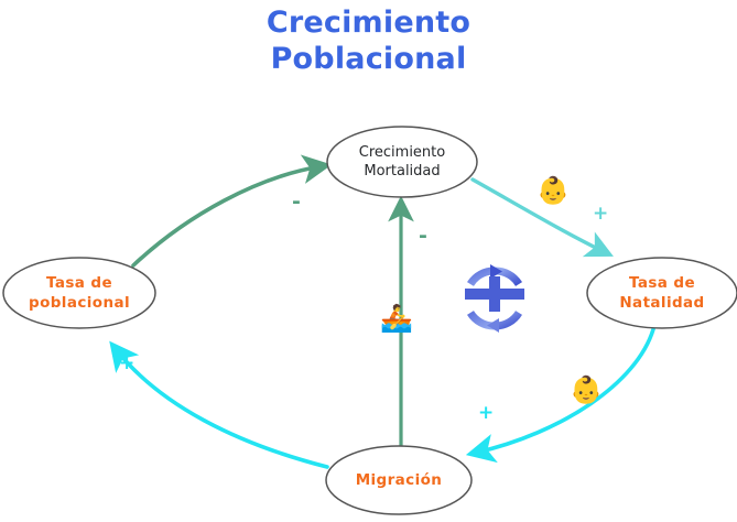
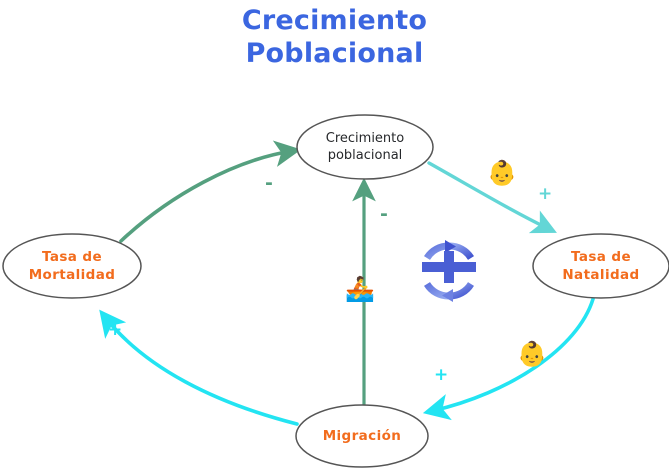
  Crecimiento
  Poblacional
  Crecimiento
- Mortalidad
+ poblacional
  Tasa de
- poblacional
+ Mortalidad
  Tasa de
  Natalidad
  Migración
  -
  +
  +
  +
  -
  👶
  👶
  🚣
